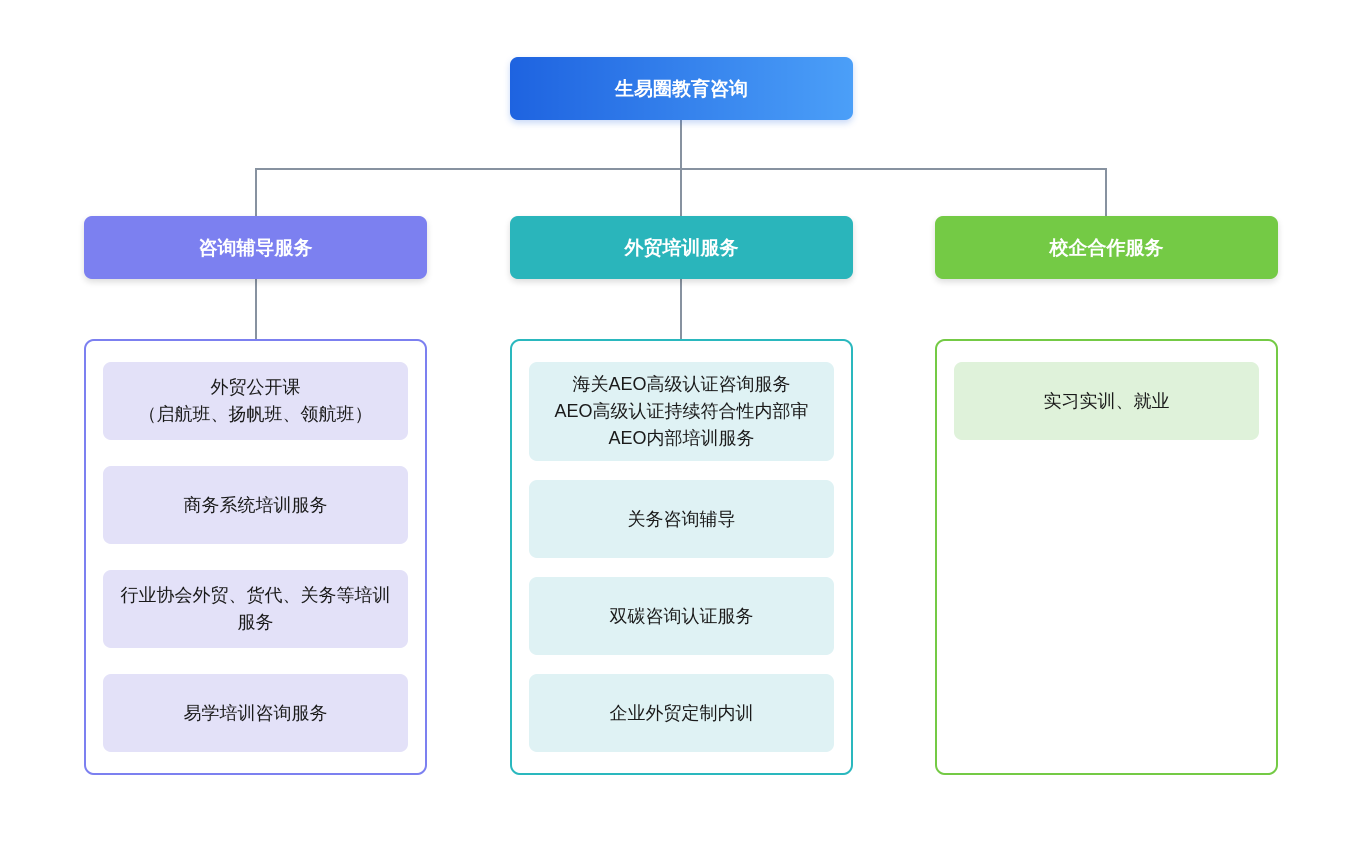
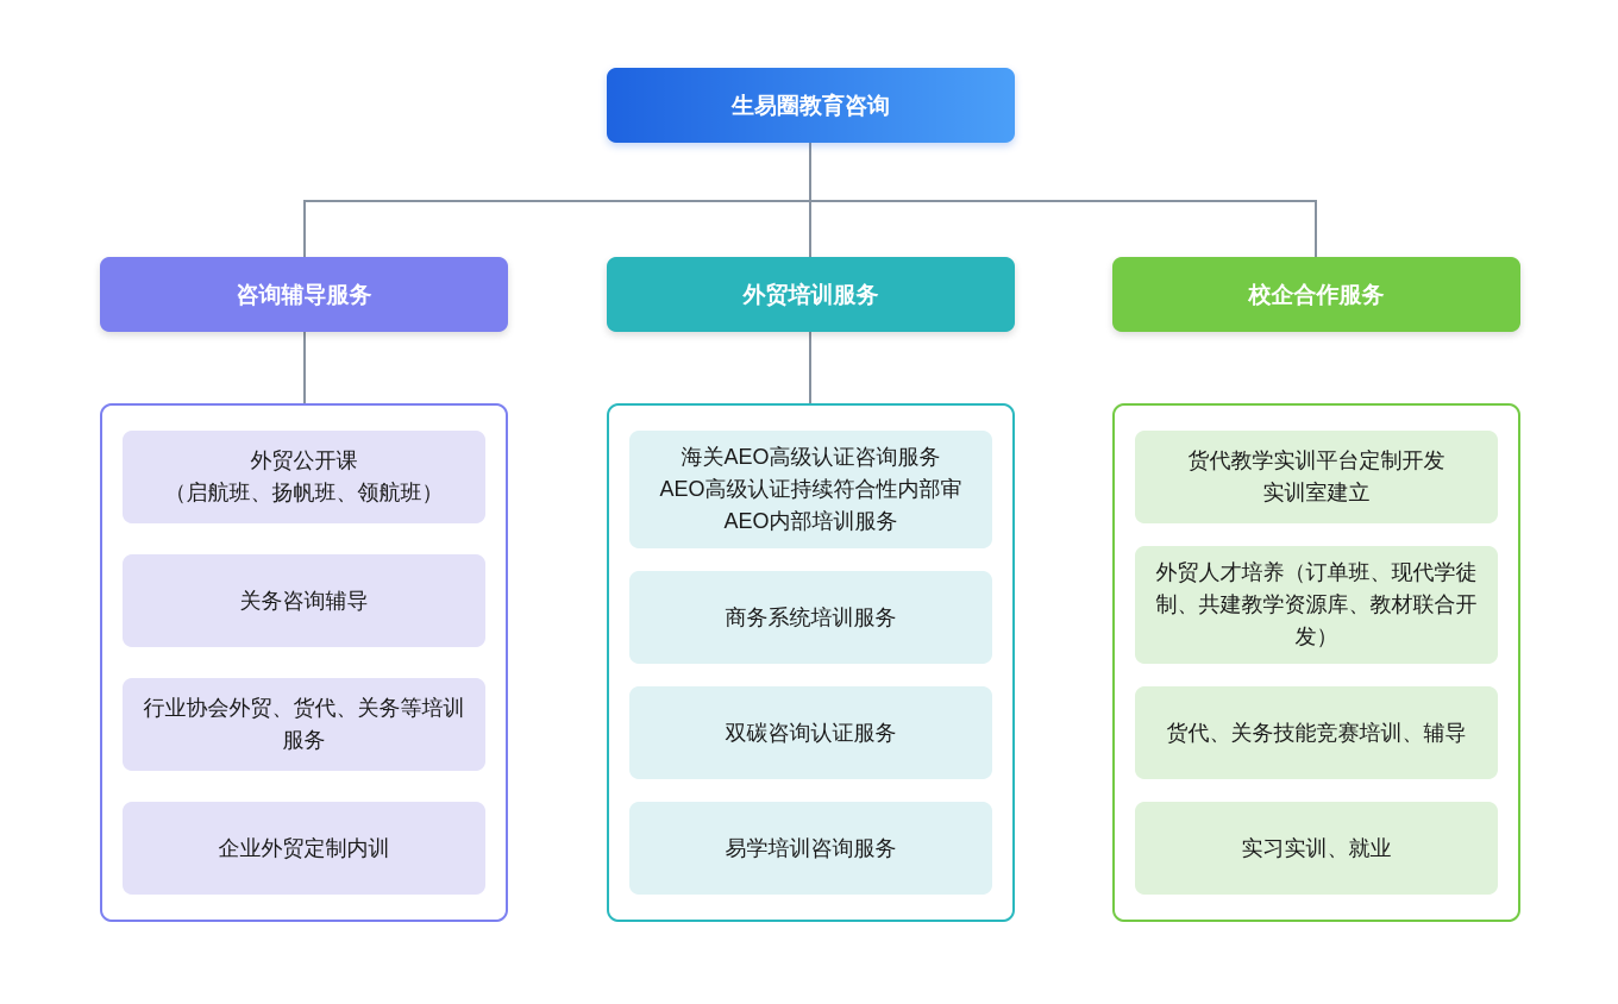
  生易圈教育咨询
  咨询辅导服务
  外贸公开课
  （启航班、扬帆班、领航班）
- 商务系统培训服务
+ 关务咨询辅导
  行业协会外贸、货代、关务等培训服务
- 易学培训咨询服务
+ 企业外贸定制内训
  外贸培训服务
  海关AEO高级认证咨询服务
  AEO高级认证持续符合性内部审
  AEO内部培训服务
- 关务咨询辅导
+ 商务系统培训服务
  双碳咨询认证服务
- 企业外贸定制内训
+ 易学培训咨询服务
  校企合作服务
+ 货代教学实训平台定制开发
+ 实训室建立
+ 外贸人才培养（订单班、现代学徒制、共建教学资源库、教材联合开发）
+ 货代、关务技能竞赛培训、辅导
  实习实训、就业
